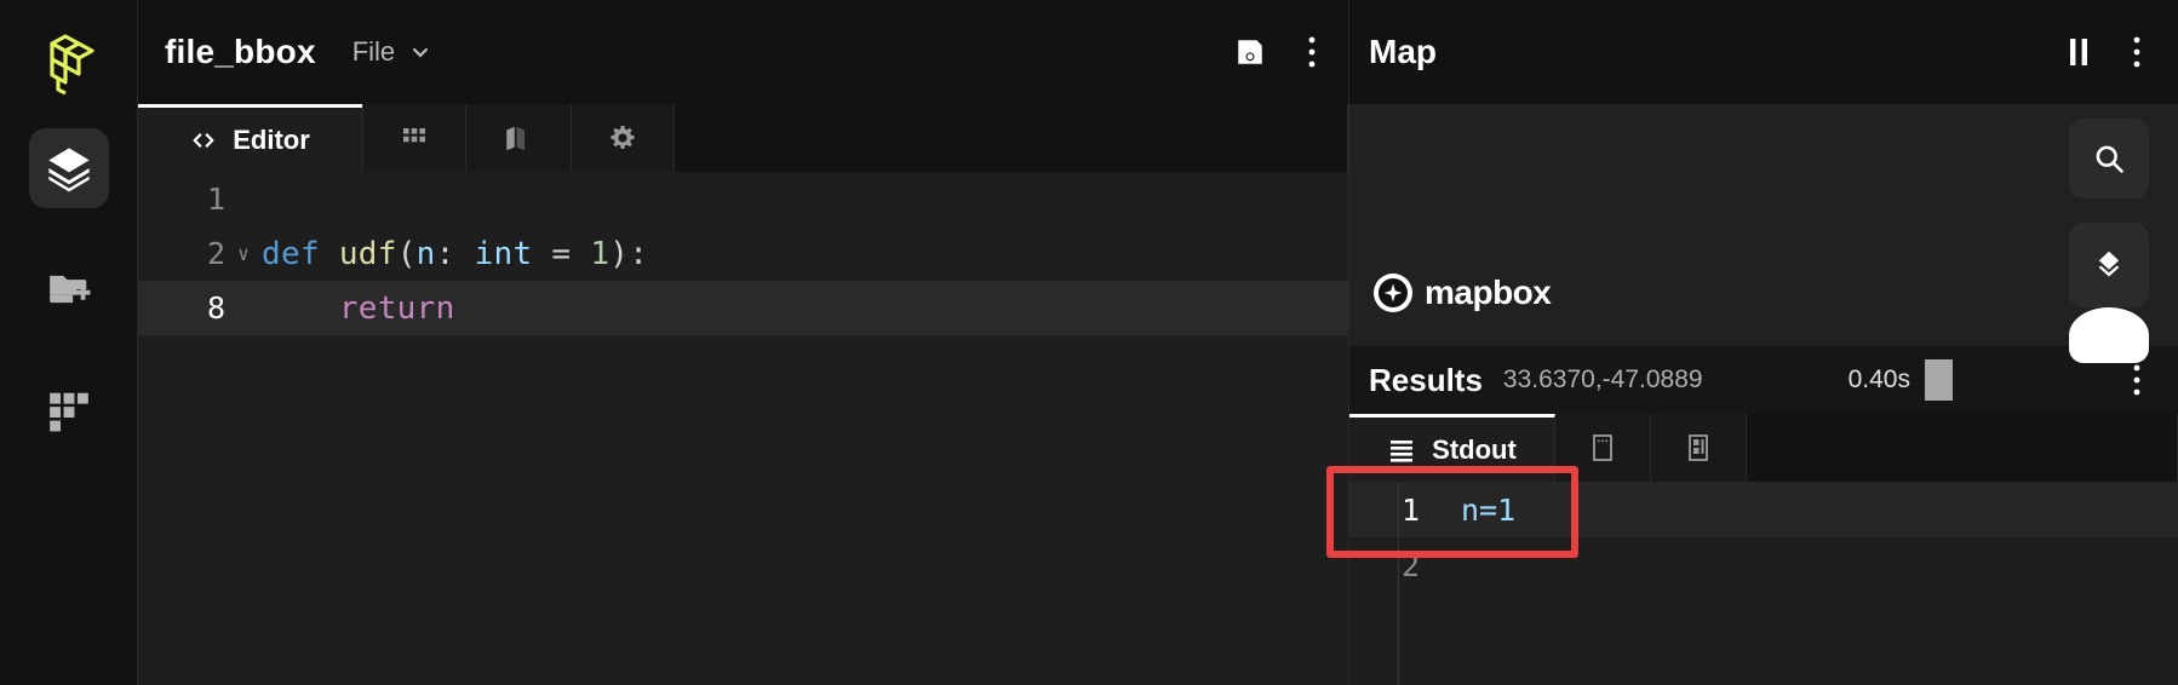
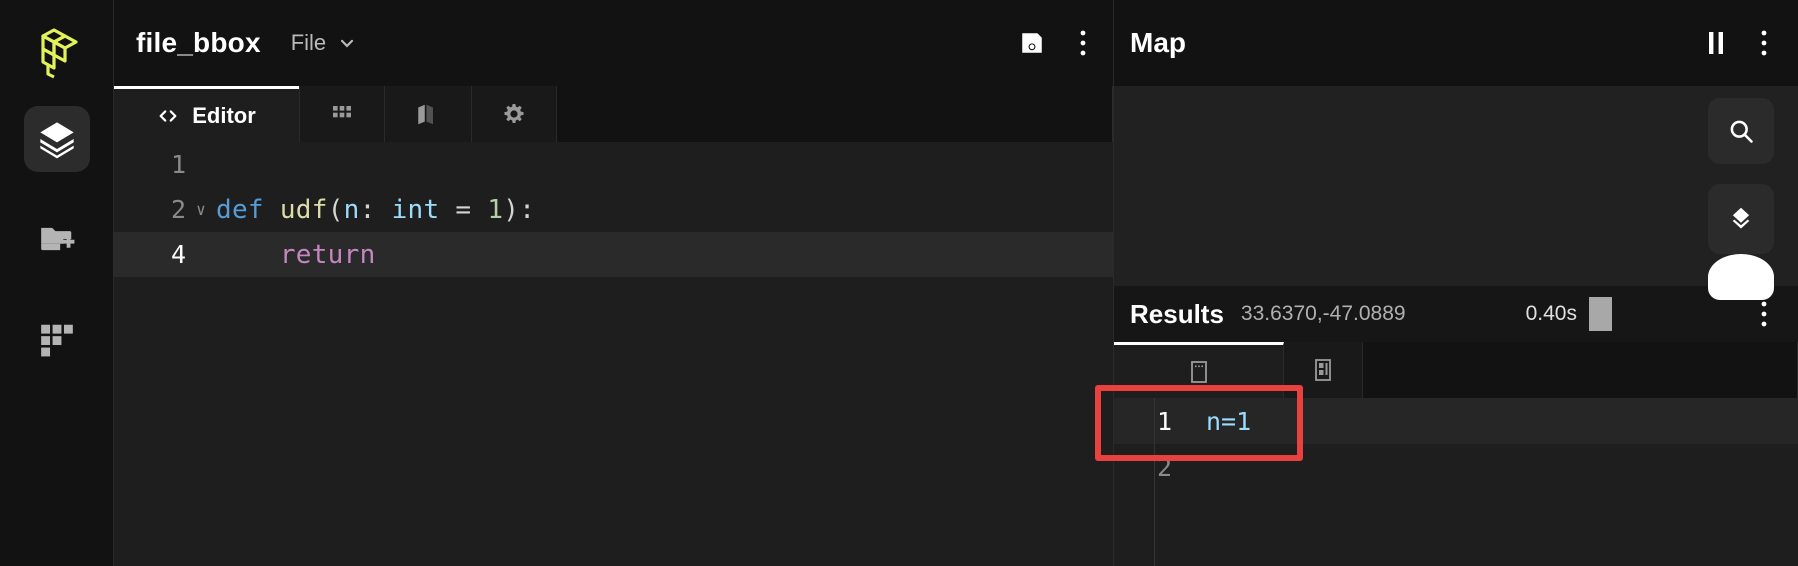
  file_bbox
  File
  Editor
  1
  2
  ∨
  def udf(n: int = 1):
- 8
+ 4
  return
  Map
- mapbox
  Results
  33.6370,-47.0889
  0.40s
- Stdout
  1
  n=1
  2
